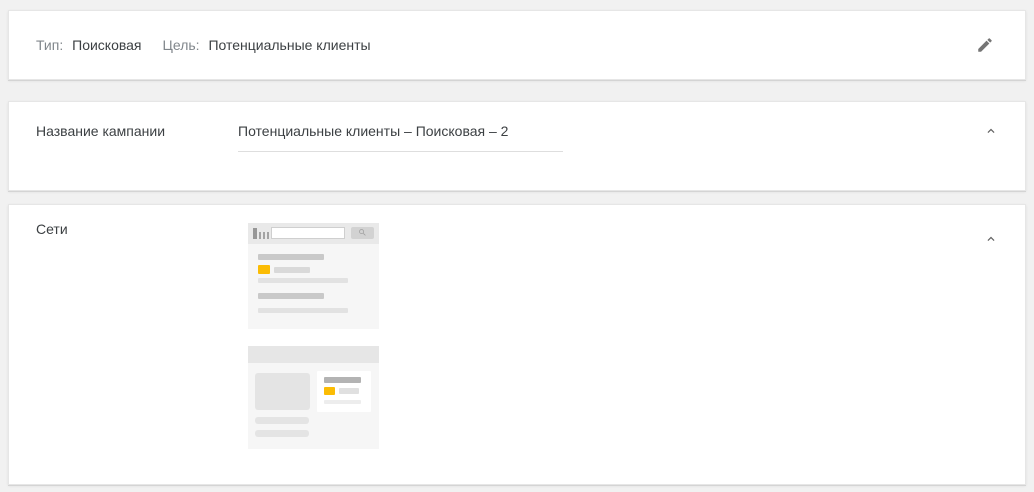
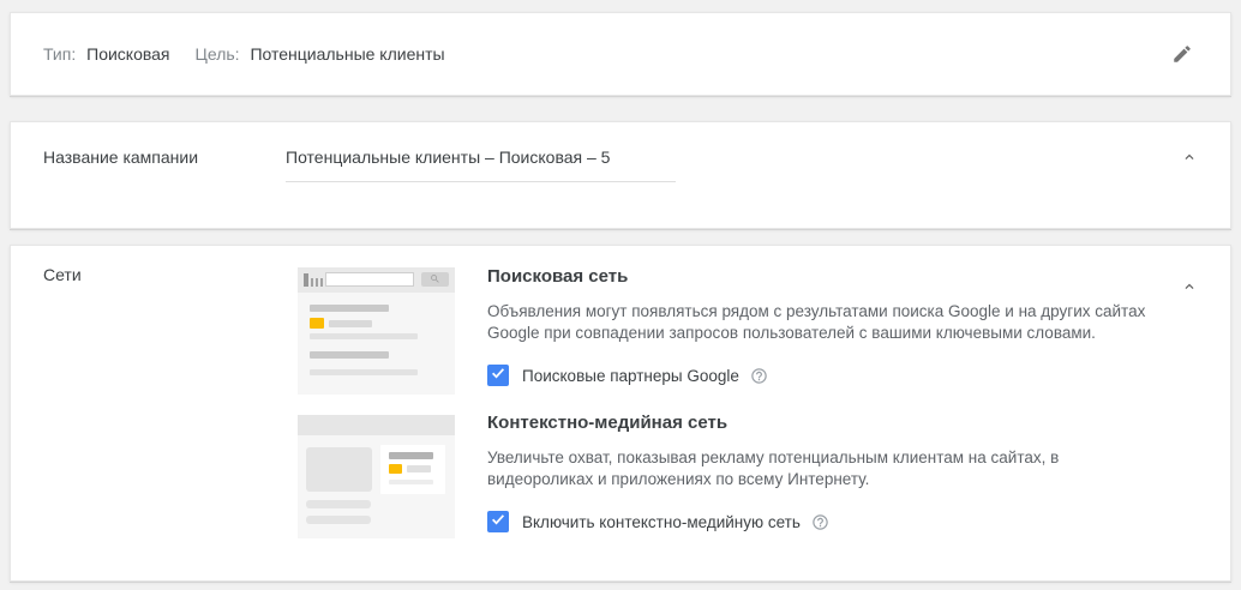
  Тип: Поисковая
  Цель: Потенциальные клиенты
  Название кампании
- Потенциальные клиенты – Поисковая – 2
+ Потенциальные клиенты – Поисковая – 5
  Сети
+ Поисковая сеть
+ Объявления могут появляться рядом с результатами поиска Google и на других сайтах Google при совпадении запросов пользователей с вашими ключевыми словами.
+ Поисковые партнеры Google
+ Контекстно-медийная сеть
+ Увеличьте охват, показывая рекламу потенциальным клиентам на сайтах, в видеороликах и приложениях по всему Интернету.
+ Включить контекстно-медийную сеть
